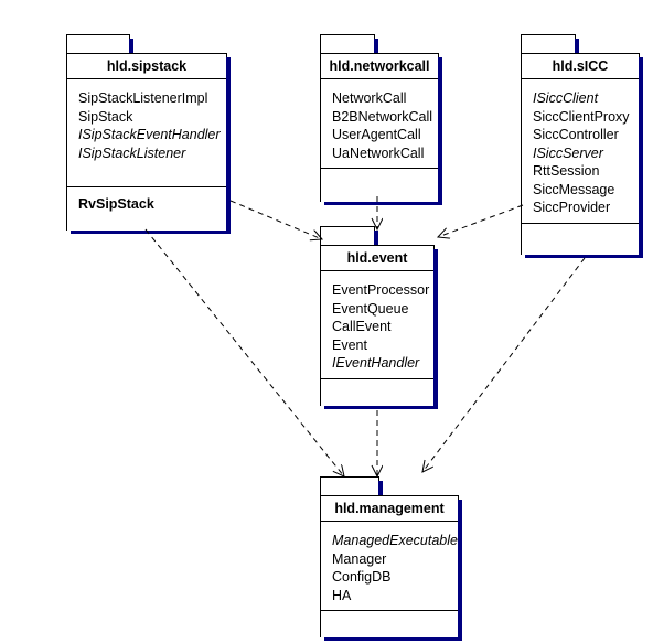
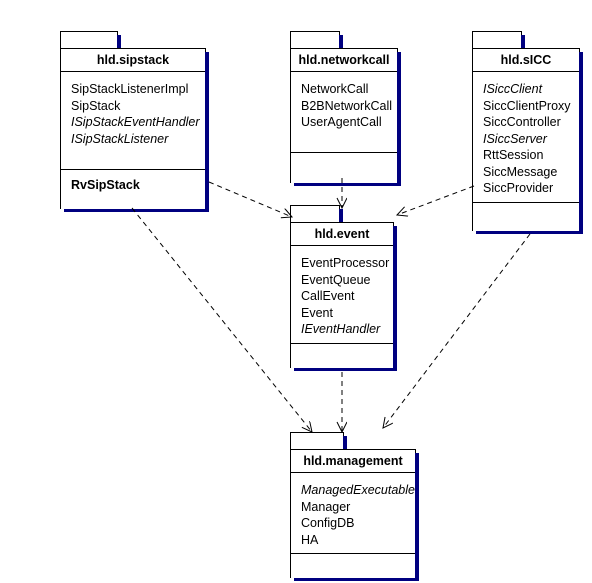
  hld.sipstack
  SipStackListenerImpl
  SipStack
  ISipStackEventHandler
  ISipStackListener
  RvSipStack
  hld.networkcall
  NetworkCall
  B2BNetworkCall
  UserAgentCall
- UaNetworkCall
  hld.sICC
  ISiccClient
  SiccClientProxy
  SiccController
  ISiccServer
  RttSession
  SiccMessage
  SiccProvider
  hld.event
  EventProcessor
  EventQueue
  CallEvent
  Event
  IEventHandler
  hld.management
  ManagedExecutable
  Manager
  ConfigDB
  HA
